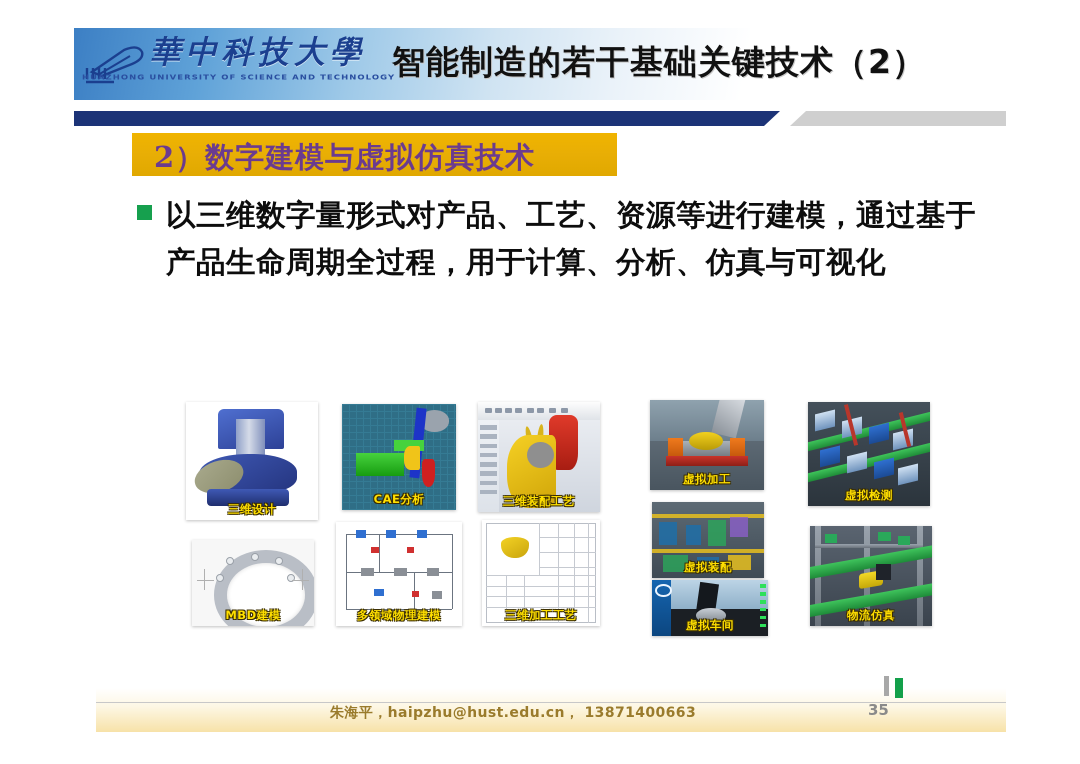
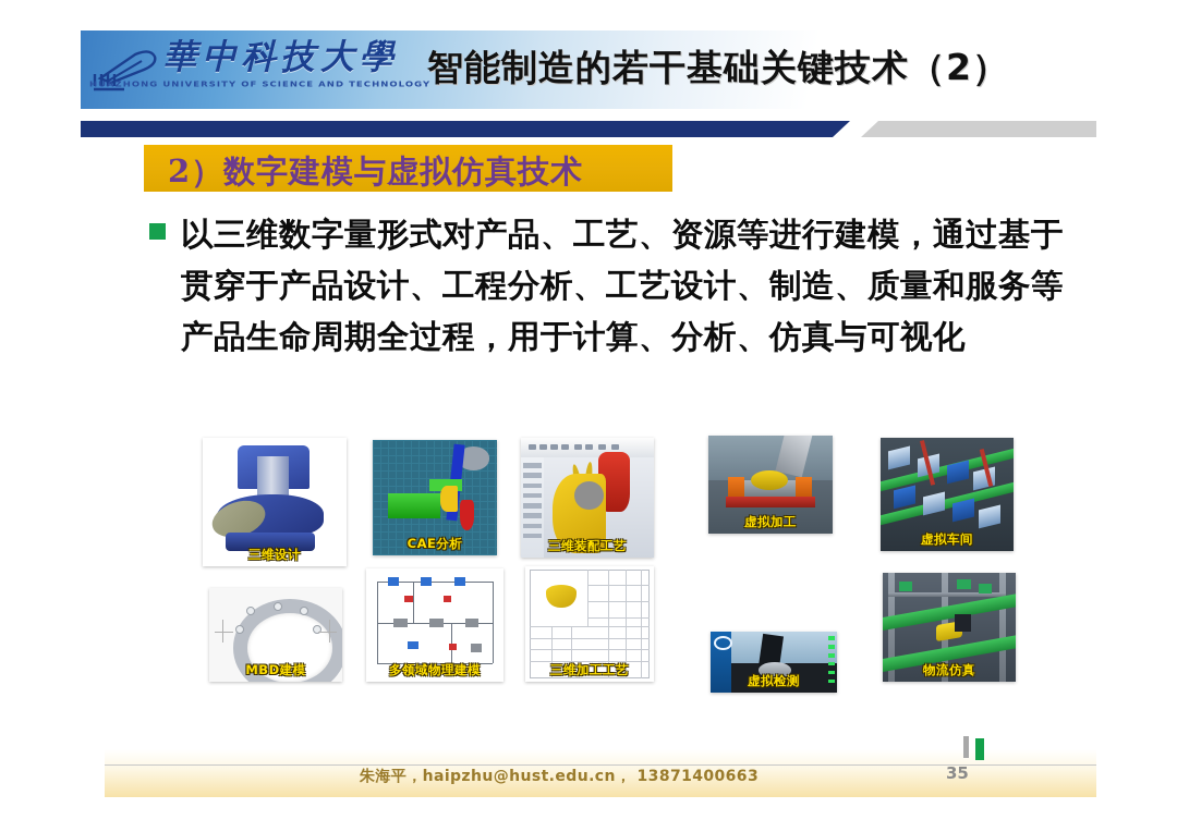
  華中科技大學
  HUAZHONG UNIVERSITY OF SCIENCE AND TECHNOLOGY
  智能制造的若干基础关键技术（2）
  2）数字建模与虚拟仿真技术
  以三维数字量形式对产品、工艺、资源等进行建模，通过基于
+ 贯穿于产品设计、工程分析、工艺设计、制造、质量和服务等
  产品生命周期全过程，用于计算、分析、仿真与可视化
  三维设计
  CAE分析
  三维装配工艺
  虚拟加工
- 虚拟检测
+ 虚拟车间
  MBD建模
  多领域物理建模
  三维加工工艺
- 虚拟装配
- 虚拟车间
+ 虚拟检测
  物流仿真
  朱海平，haipzhu@hust.edu.cn， 13871400663
  35
